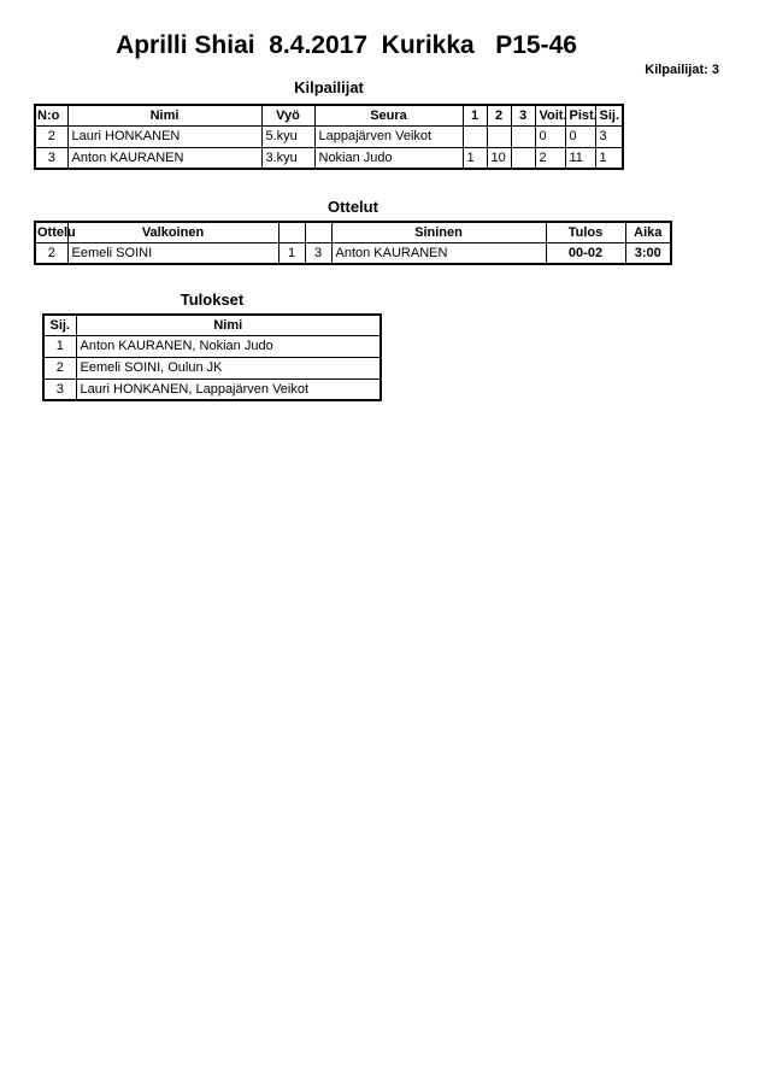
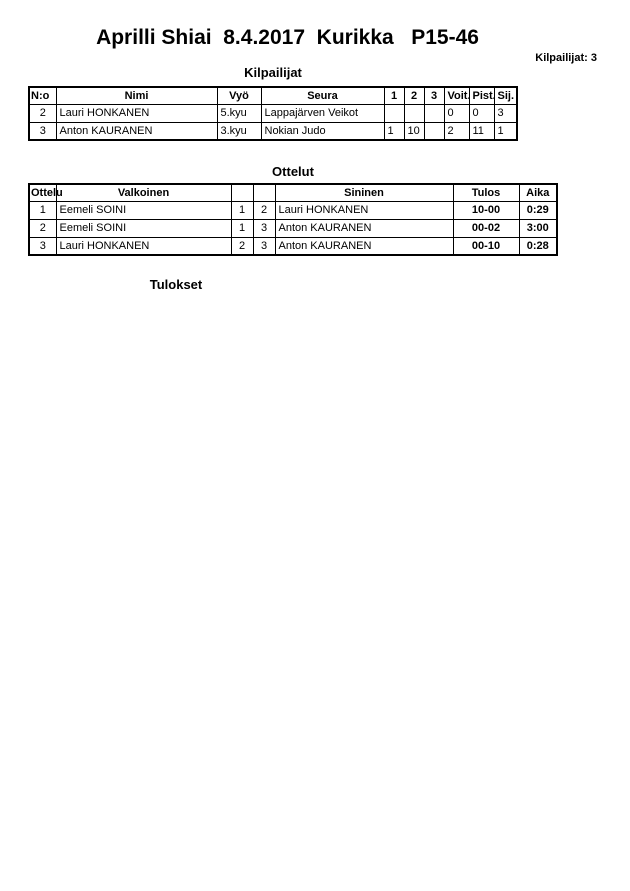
  Aprilli Shiai 8.4.2017 Kurikka P15-46
  Kilpailijat: 3
  Kilpailijat
  N:o	Nimi	Vyö	Seura	1	2	3	Voit.	Pist	Sij.
  2	Lauri HONKANEN	5.kyu	Lappajärven Veikot				0	0	3
  3	Anton KAURANEN	3.kyu	Nokian Judo	1	10		2	11	1
  Ottelut
  Ottelu	Valkoinen			Sininen	Tulos	Aika
+ 1	Eemeli SOINI	1	2	Lauri HONKANEN	10-00	0:29
  2	Eemeli SOINI	1	3	Anton KAURANEN	00-02	3:00
+ 3	Lauri HONKANEN	2	3	Anton KAURANEN	00-10	0:28
  Tulokset
- Sij.	Nimi
- 1	Anton KAURANEN, Nokian Judo
- 2	Eemeli SOINI, Oulun JK
- 3	Lauri HONKANEN, Lappajärven Veikot
